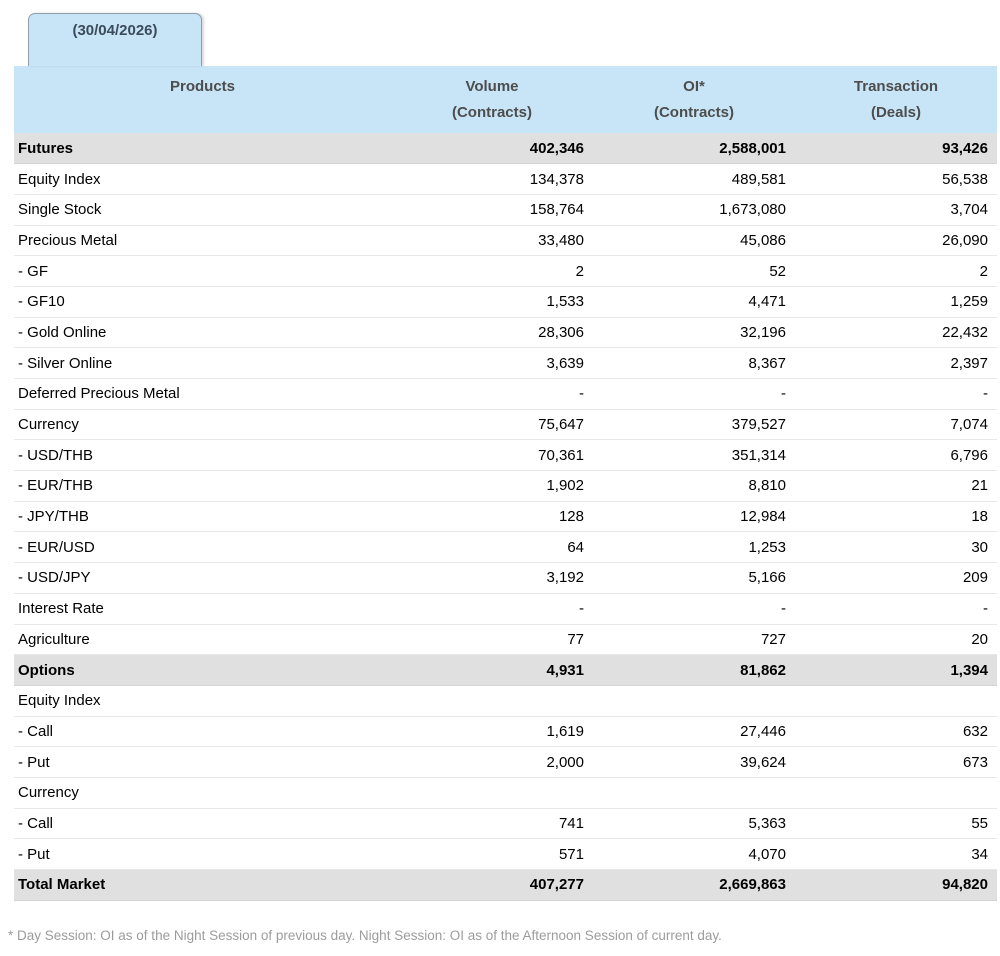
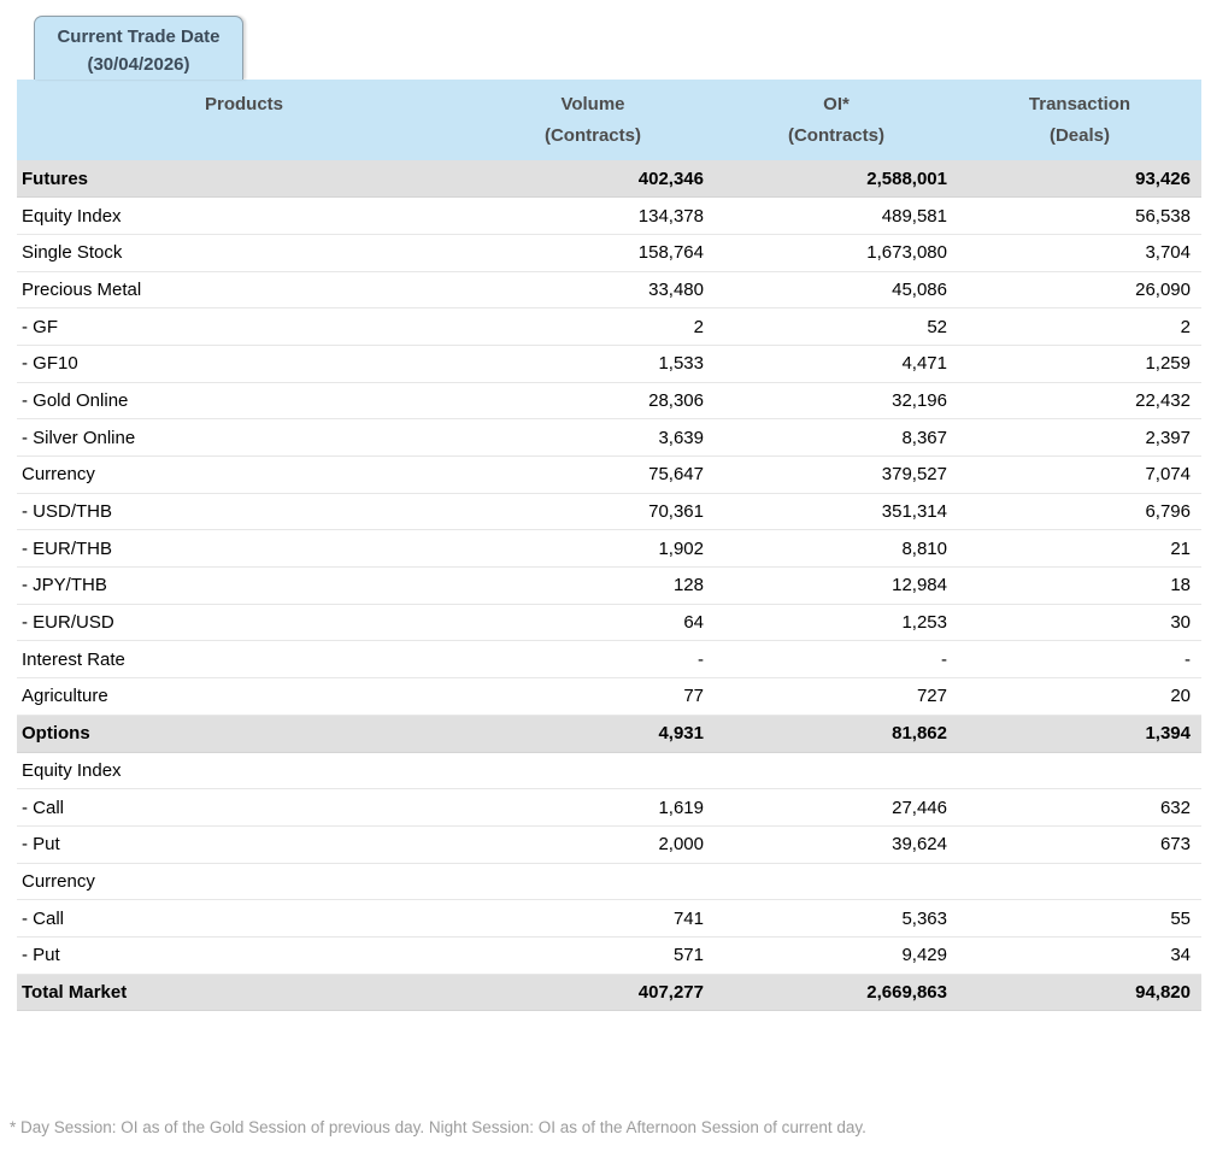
+ Current Trade Date
  (30/04/2026)
  Products	Volume (Contracts)	OI* (Contracts)	Transaction (Deals)
  Futures	402,346	2,588,001	93,426
  Equity Index	134,378	489,581	56,538
  Single Stock	158,764	1,673,080	3,704
  Precious Metal	33,480	45,086	26,090
  - GF	2	52	2
  - GF10	1,533	4,471	1,259
  - Gold Online	28,306	32,196	22,432
  - Silver Online	3,639	8,367	2,397
- Deferred Precious Metal	-	-	-
  Currency	75,647	379,527	7,074
  - USD/THB	70,361	351,314	6,796
  - EUR/THB	1,902	8,810	21
  - JPY/THB	128	12,984	18
  - EUR/USD	64	1,253	30
- - USD/JPY	3,192	5,166	209
  Interest Rate	-	-	-
  Agriculture	77	727	20
  Options	4,931	81,862	1,394
  Equity Index
  - Call	1,619	27,446	632
  - Put	2,000	39,624	673
  Currency
  - Call	741	5,363	55
- - Put	571	4,070	34
+ - Put	571	9,429	34
  Total Market	407,277	2,669,863	94,820
- * Day Session: OI as of the Night Session of previous day. Night Session: OI as of the Afternoon Session of current day.
+ * Day Session: OI as of the Gold Session of previous day. Night Session: OI as of the Afternoon Session of current day.
